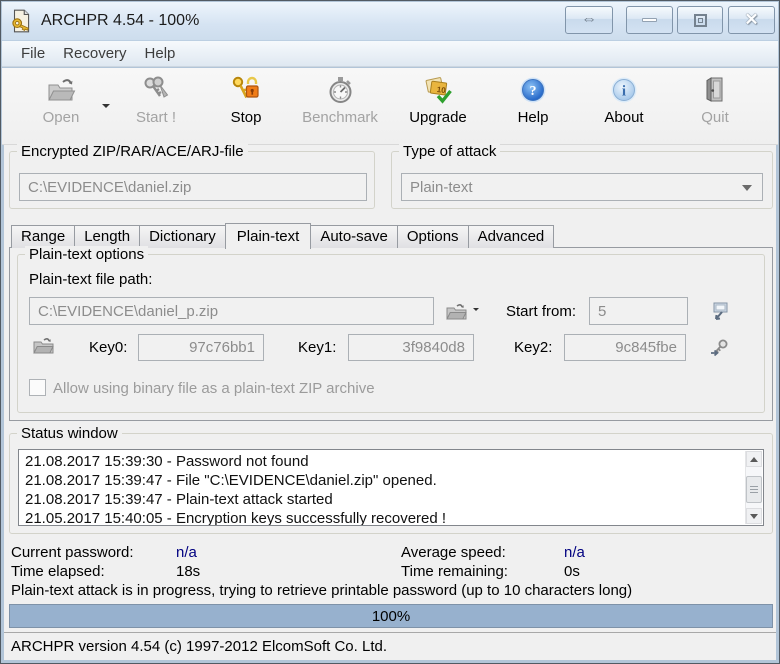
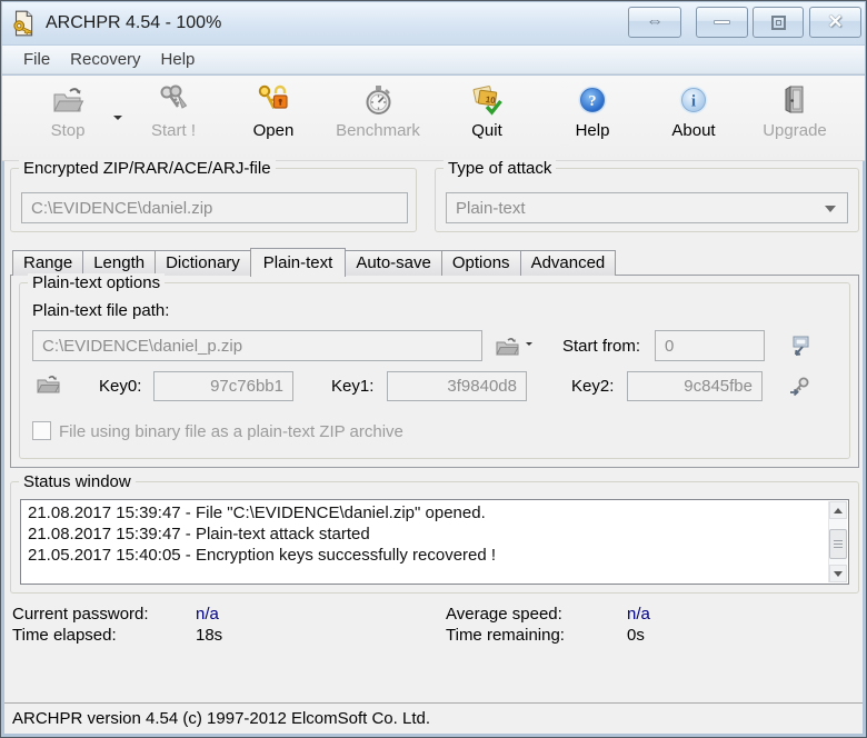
  ARCHPR 4.54 - 100%
  ⇔
  ✕
  File
  Recovery
  Help
- Open
+ Stop
  Start !
- Stop
+ Open
  Benchmark
- Upgrade
+ Quit
  ?
  Help
  i
  About
- Quit
+ Upgrade
  Encrypted ZIP/RAR/ACE/ARJ-file
  C:\EVIDENCE\daniel.zip
  Type of attack
  Plain-text
  Range
  Length
  Dictionary
  Plain-text
  Auto-save
  Options
  Advanced
  Plain-text options
  Plain-text file path:
  C:\EVIDENCE\daniel_p.zip
  Start from:
- 5
+ 0
  Key0:
  97c76bb1
  Key1:
  3f9840d8
  Key2:
  9c845fbe
- Allow using binary file as a plain-text ZIP archive
+ File using binary file as a plain-text ZIP archive
  Status window
- 21.08.2017 15:39:30 - Password not found
  21.08.2017 15:39:47 - File "C:\EVIDENCE\daniel.zip" opened.
  21.08.2017 15:39:47 - Plain-text attack started
  21.05.2017 15:40:05 - Encryption keys successfully recovered !
  Current password:
  n/a
  Average speed:
  n/a
  Time elapsed:
  18s
  Time remaining:
  0s
- Plain-text attack is in progress, trying to retrieve printable password (up to 10 characters long)
- 100%
  ARCHPR version 4.54 (c) 1997-2012 ElcomSoft Co. Ltd.
